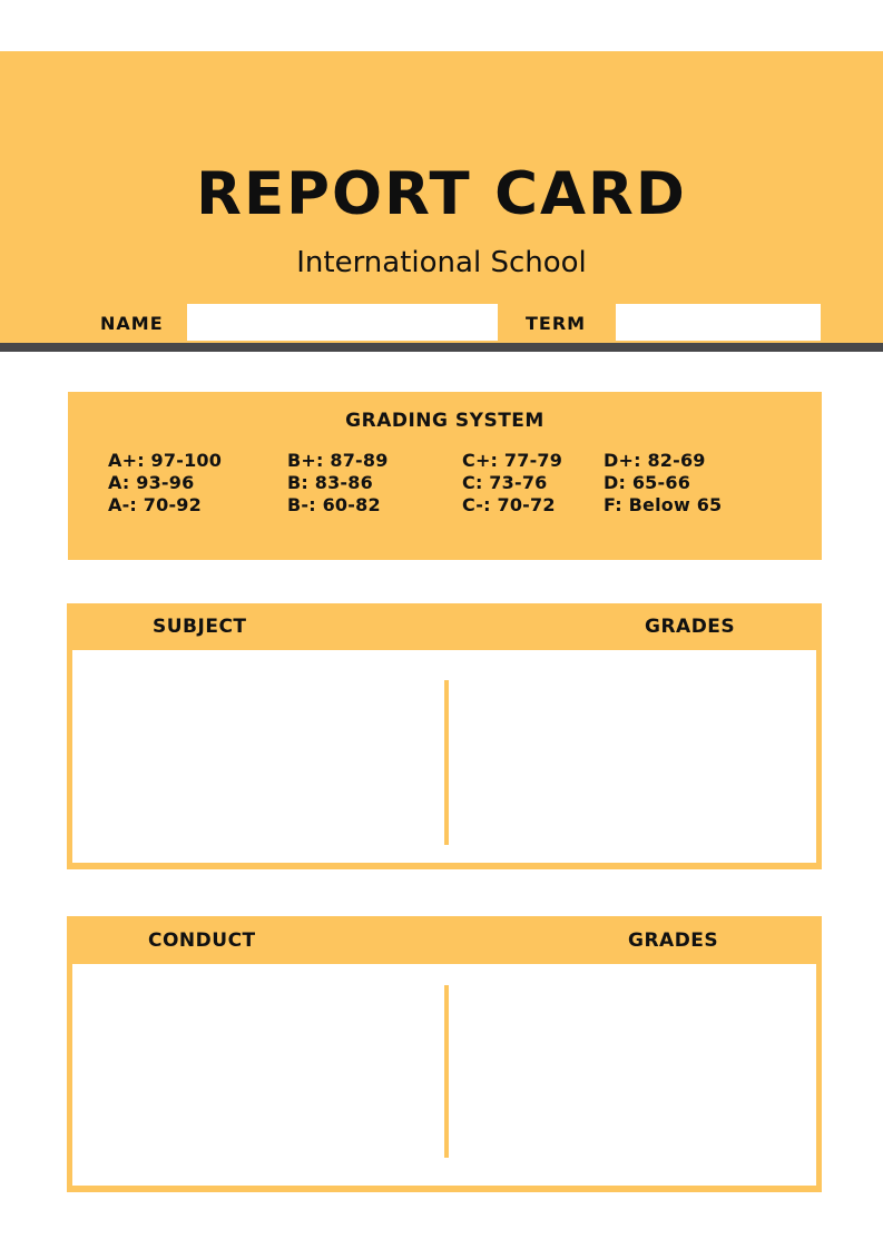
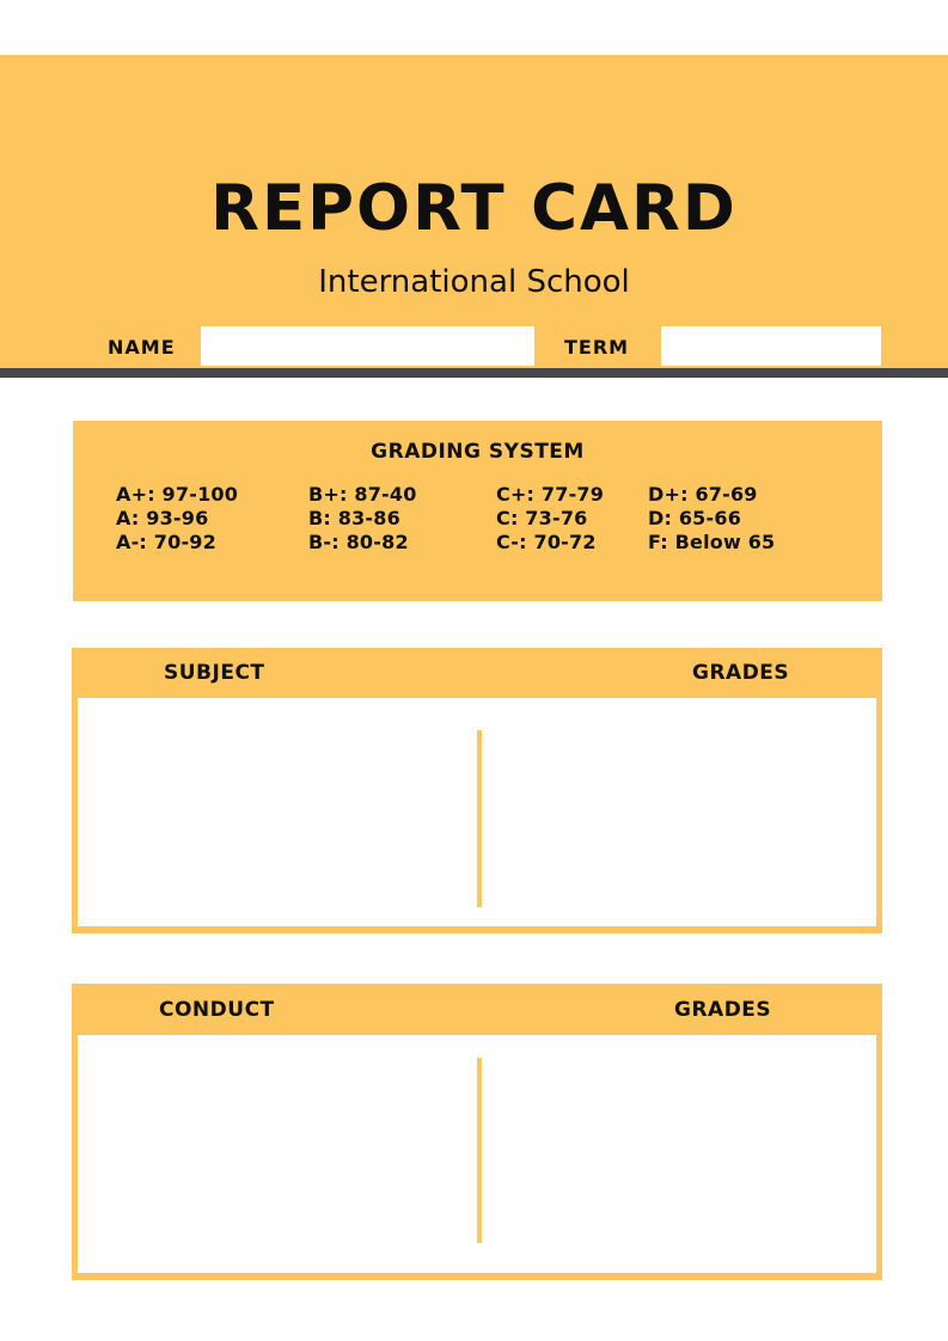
  REPORT CARD
  International School
  NAME
  TERM
  GRADING SYSTEM
  A+: 97-100
  A: 93-96
  A-: 70-92
- B+: 87-89
+ B+: 87-40
  B: 83-86
- B-: 60-82
+ B-: 80-82
  C+: 77-79
  C: 73-76
  C-: 70-72
- D+: 82-69
+ D+: 67-69
  D: 65-66
  F: Below 65
  SUBJECT
  GRADES
  CONDUCT
  GRADES
